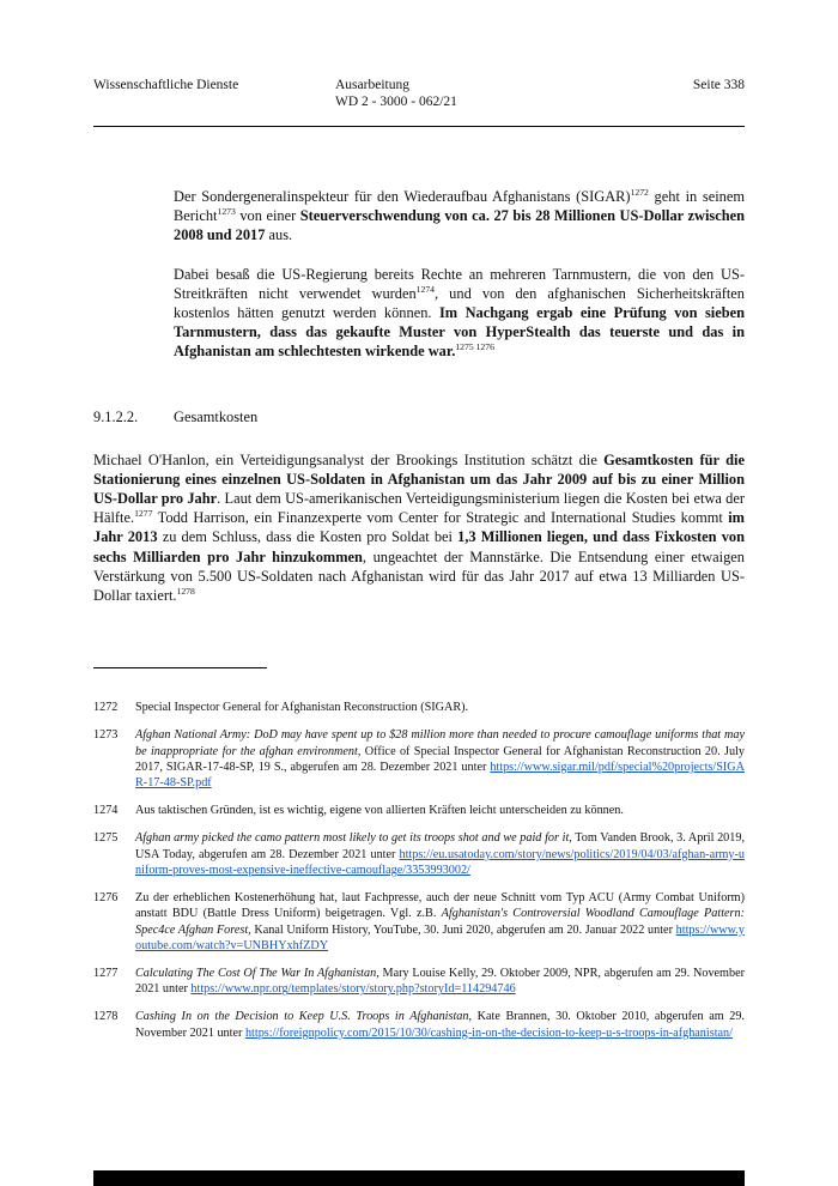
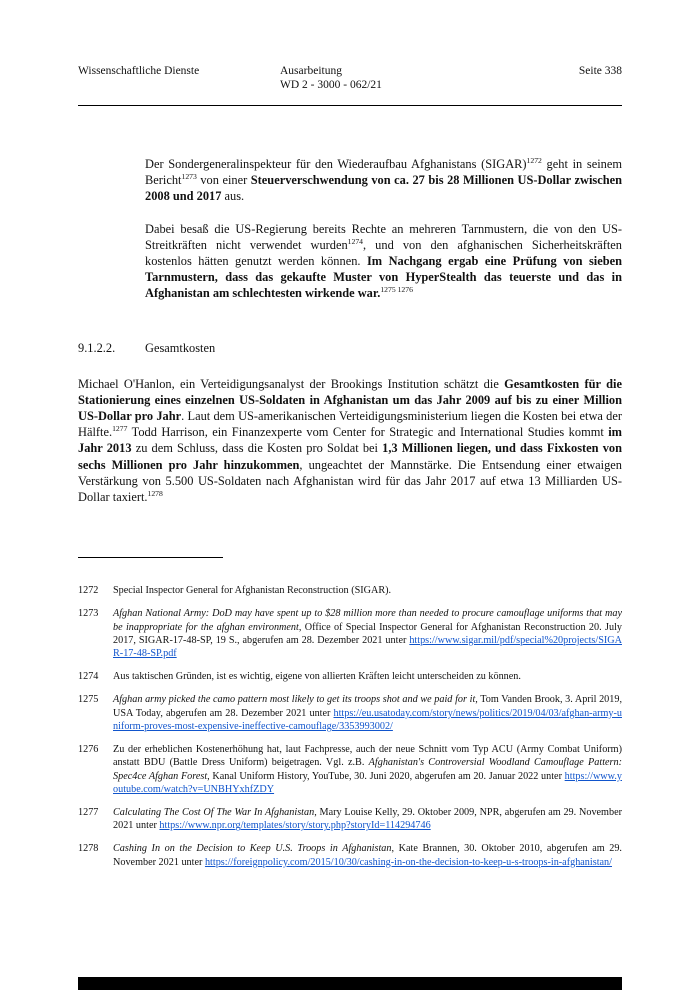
  Wissenschaftliche Dienste
  Ausarbeitung
  WD 2 - 3000 - 062/21
  Seite 338
  Der Sondergeneralinspekteur für den Wiederaufbau Afghanistans (SIGAR)1272 geht in seinem Bericht1273 von einer Steuerverschwendung von ca. 27 bis 28 Millionen US-Dollar zwischen 2008 und 2017 aus.
  Dabei besaß die US-Regierung bereits Rechte an mehreren Tarnmustern, die von den US-Streitkräften nicht verwendet wurden1274, und von den afghanischen Sicherheitskräften kostenlos hätten genutzt werden können. Im Nachgang ergab eine Prüfung von sieben Tarnmustern, dass das gekaufte Muster von HyperStealth das teuerste und das in Afghanistan am schlechtesten wirkende war.1275 1276
  9.1.2.2.
  Gesamtkosten
- Michael O'Hanlon, ein Verteidigungsanalyst der Brookings Institution schätzt die Gesamtkosten für die Stationierung eines einzelnen US-Soldaten in Afghanistan um das Jahr 2009 auf bis zu einer Million US-Dollar pro Jahr. Laut dem US-amerikanischen Verteidigungsministerium liegen die Kosten bei etwa der Hälfte.1277 Todd Harrison, ein Finanzexperte vom Center for Strategic and International Studies kommt im Jahr 2013 zu dem Schluss, dass die Kosten pro Soldat bei 1,3 Millionen liegen, und dass Fixkosten von sechs Milliarden pro Jahr hinzukommen, ungeachtet der Mannstärke. Die Entsendung einer etwaigen Verstärkung von 5.500 US-Soldaten nach Afghanistan wird für das Jahr 2017 auf etwa 13 Milliarden US-Dollar taxiert.1278
+ Michael O'Hanlon, ein Verteidigungsanalyst der Brookings Institution schätzt die Gesamtkosten für die Stationierung eines einzelnen US-Soldaten in Afghanistan um das Jahr 2009 auf bis zu einer Million US-Dollar pro Jahr. Laut dem US-amerikanischen Verteidigungsministerium liegen die Kosten bei etwa der Hälfte.1277 Todd Harrison, ein Finanzexperte vom Center for Strategic and International Studies kommt im Jahr 2013 zu dem Schluss, dass die Kosten pro Soldat bei 1,3 Millionen liegen, und dass Fixkosten von sechs Millionen pro Jahr hinzukommen, ungeachtet der Mannstärke. Die Entsendung einer etwaigen Verstärkung von 5.500 US-Soldaten nach Afghanistan wird für das Jahr 2017 auf etwa 13 Milliarden US-Dollar taxiert.1278
  1272
  Special Inspector General for Afghanistan Reconstruction (SIGAR).
  1273
  Afghan National Army: DoD may have spent up to $28 million more than needed to procure camouflage uniforms that may be inappropriate for the afghan environment, Office of Special Inspector General for Afghanistan Reconstruction 20. July 2017, SIGAR-17-48-SP, 19 S., abgerufen am 28. Dezember 2021 unter https://www.sigar.mil/pdf/special%20projects/SIGAR-17-48-SP.pdf
  1274
  Aus taktischen Gründen, ist es wichtig, eigene von allierten Kräften leicht unterscheiden zu können.
  1275
  Afghan army picked the camo pattern most likely to get its troops shot and we paid for it, Tom Vanden Brook, 3. April 2019, USA Today, abgerufen am 28. Dezember 2021 unter https://eu.usatoday.com/story/news/politics/2019/04/03/afghan-army-uniform-proves-most-expensive-ineffective-camouflage/3353993002/
  1276
  Zu der erheblichen Kostenerhöhung hat, laut Fachpresse, auch der neue Schnitt vom Typ ACU (Army Combat Uniform) anstatt BDU (Battle Dress Uniform) beigetragen. Vgl. z.B. Afghanistan's Controversial Woodland Camouflage Pattern: Spec4ce Afghan Forest, Kanal Uniform History, YouTube, 30. Juni 2020, abgerufen am 20. Januar 2022 unter https://www.youtube.com/watch?v=UNBHYxhfZDY
  1277
  Calculating The Cost Of The War In Afghanistan, Mary Louise Kelly, 29. Oktober 2009, NPR, abgerufen am 29. November 2021 unter https://www.npr.org/templates/story/story.php?storyId=114294746
  1278
  Cashing In on the Decision to Keep U.S. Troops in Afghanistan, Kate Brannen, 30. Oktober 2010, abgerufen am 29. November 2021 unter https://foreignpolicy.com/2015/10/30/cashing-in-on-the-decision-to-keep-u-s-troops-in-afghanistan/
